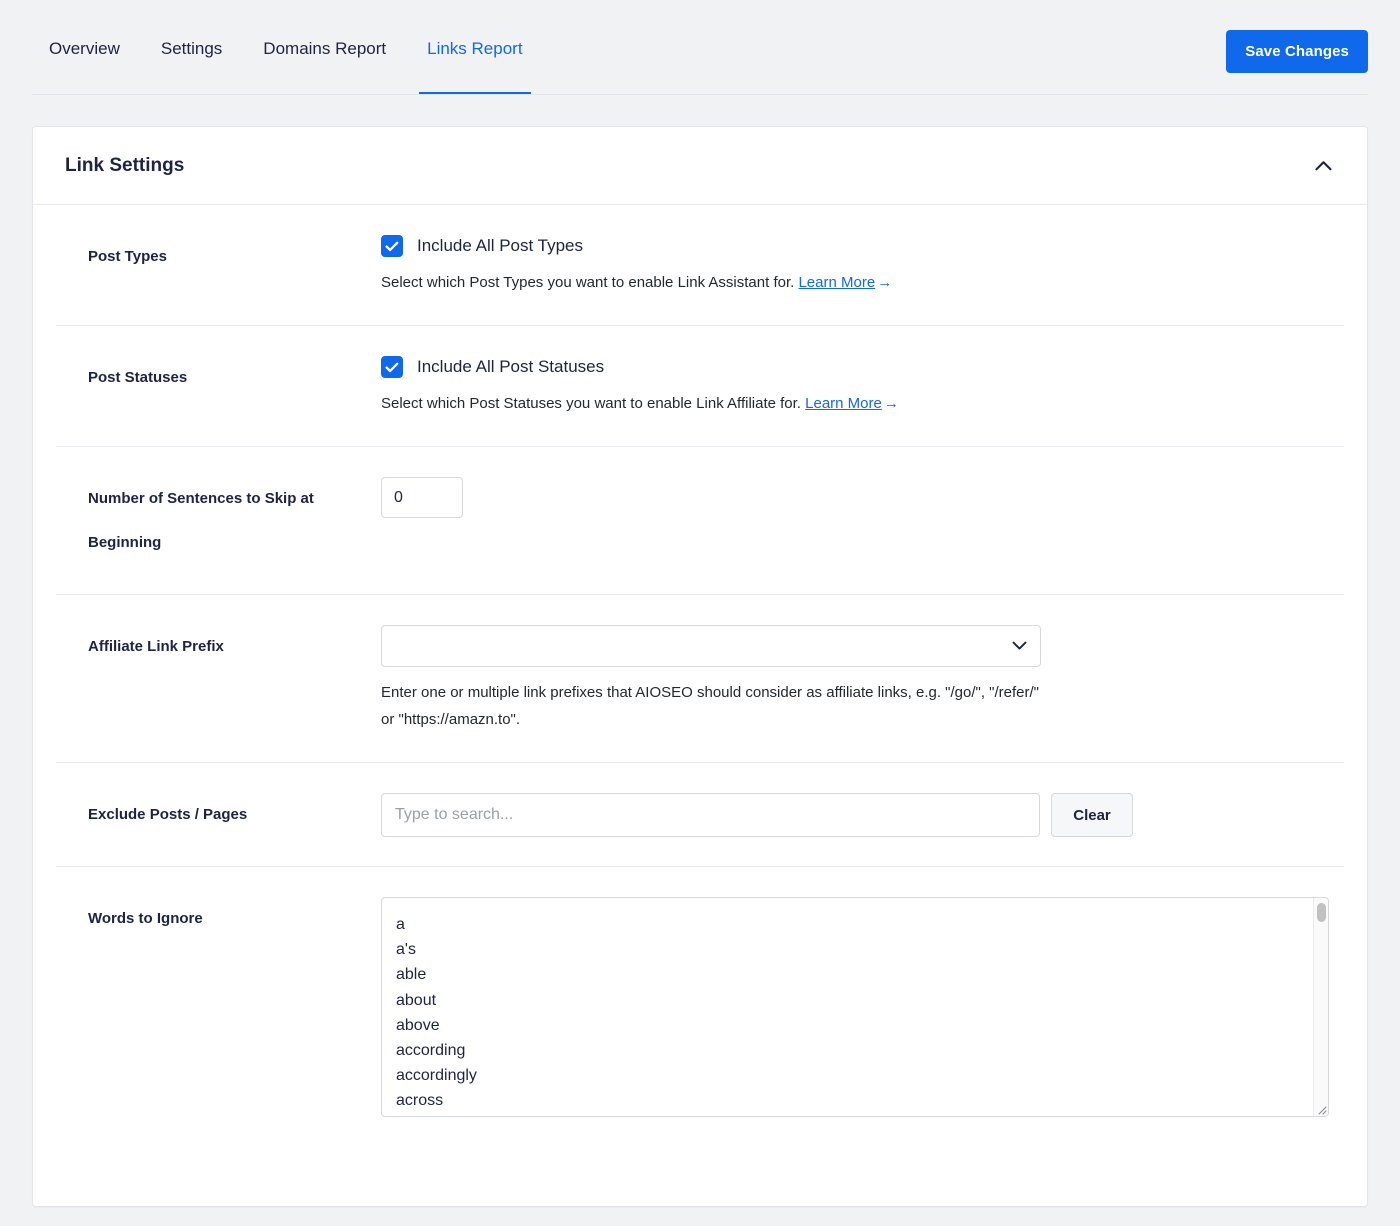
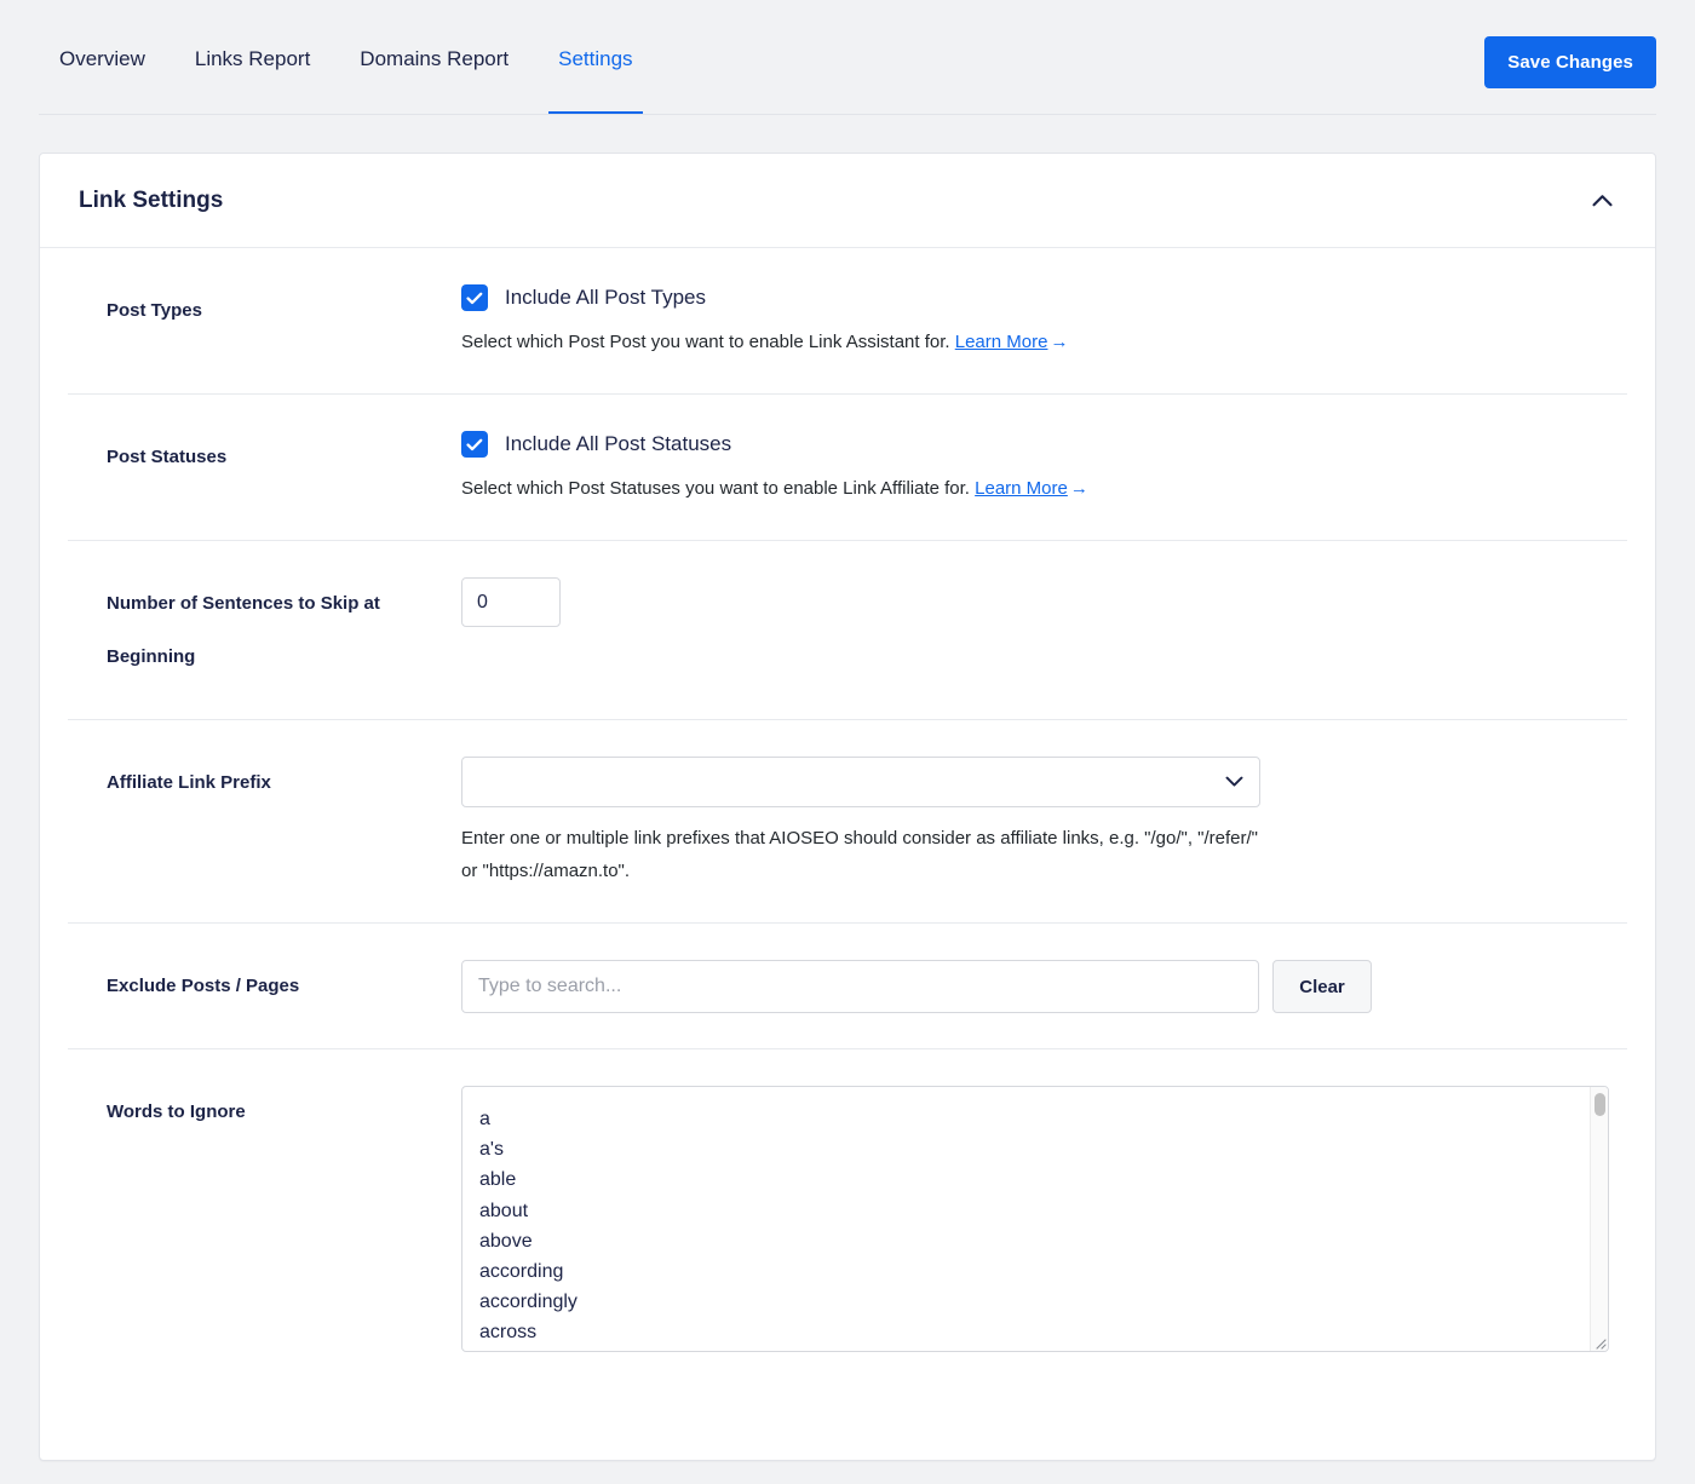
  Overview
- Settings
+ Links Report
  Domains Report
- Links Report
+ Settings
  Save Changes
  Link Settings
  Post Types
  Include All Post Types
- Select which Post Types you want to enable Link Assistant for. Learn More→
+ Select which Post Post you want to enable Link Assistant for. Learn More→
  Post Statuses
  Include All Post Statuses
  Select which Post Statuses you want to enable Link Affiliate for. Learn More→
  Number of Sentences to Skip at Beginning
  0
  Affiliate Link Prefix
  Enter one or multiple link prefixes that AIOSEO should consider as affiliate links, e.g. "/go/", "/refer/" or "https://amazn.to".
  Exclude Posts / Pages
  Type to search...
  Clear
  Words to Ignore
  a
  a's
  able
  about
  above
  according
  accordingly
